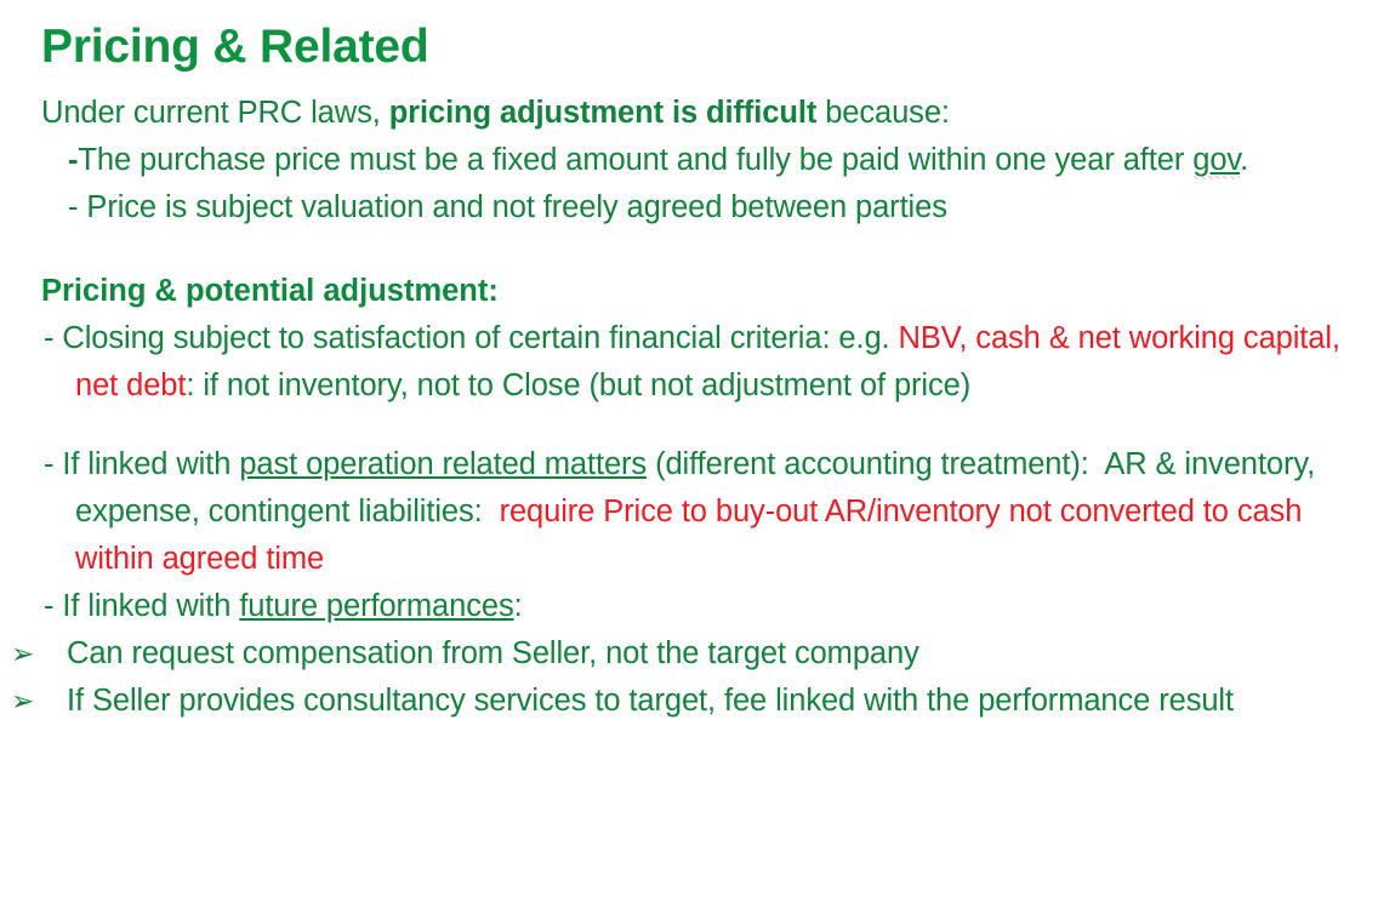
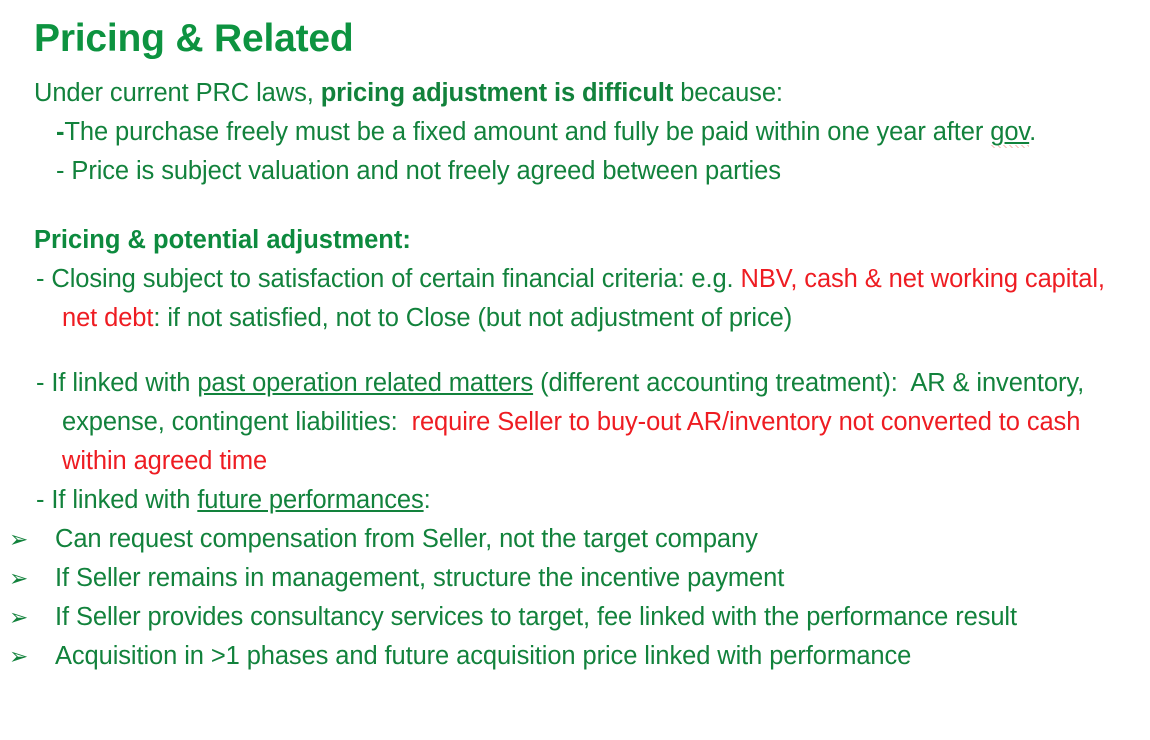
  Pricing & Related
  Under current PRC laws, pricing adjustment is difficult because:
- -The purchase price must be a fixed amount and fully be paid within one year after gov.
+ -The purchase freely must be a fixed amount and fully be paid within one year after gov.
  - Price is subject valuation and not freely agreed between parties
  Pricing & potential adjustment:
- - Closing subject to satisfaction of certain financial criteria: e.g. NBV, cash & net working capital, net debt: if not inventory, not to Close (but not adjustment of price)
+ - Closing subject to satisfaction of certain financial criteria: e.g. NBV, cash & net working capital, net debt: if not satisfied, not to Close (but not adjustment of price)
- - If linked with past operation related matters (different accounting treatment): AR & inventory, expense, contingent liabilities: require Price to buy-out AR/inventory not converted to cash within agreed time
+ - If linked with past operation related matters (different accounting treatment): AR & inventory, expense, contingent liabilities: require Seller to buy-out AR/inventory not converted to cash within agreed time
  - If linked with future performances:
  ➢ Can request compensation from Seller, not the target company
+ ➢ If Seller remains in management, structure the incentive payment
  ➢ If Seller provides consultancy services to target, fee linked with the performance result
+ ➢ Acquisition in >1 phases and future acquisition price linked with performance
